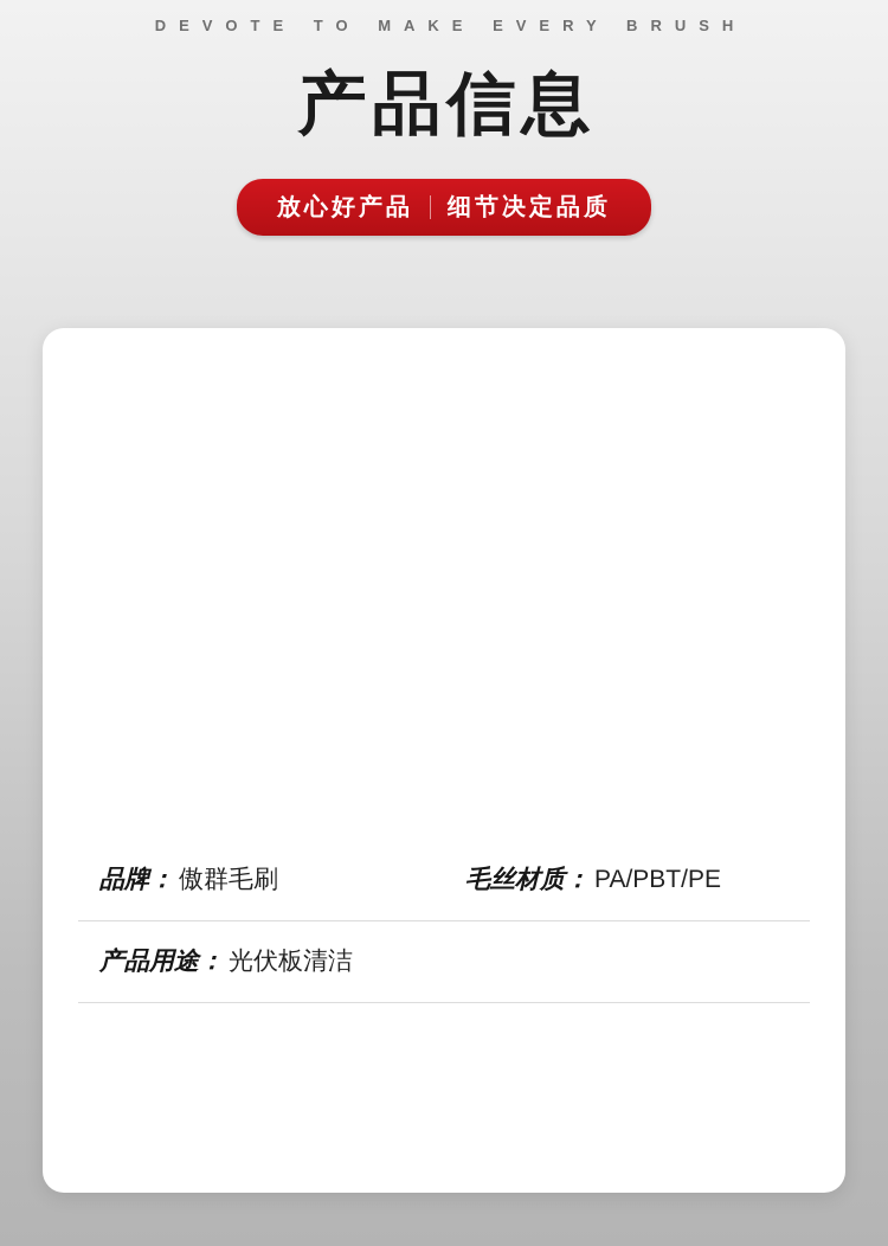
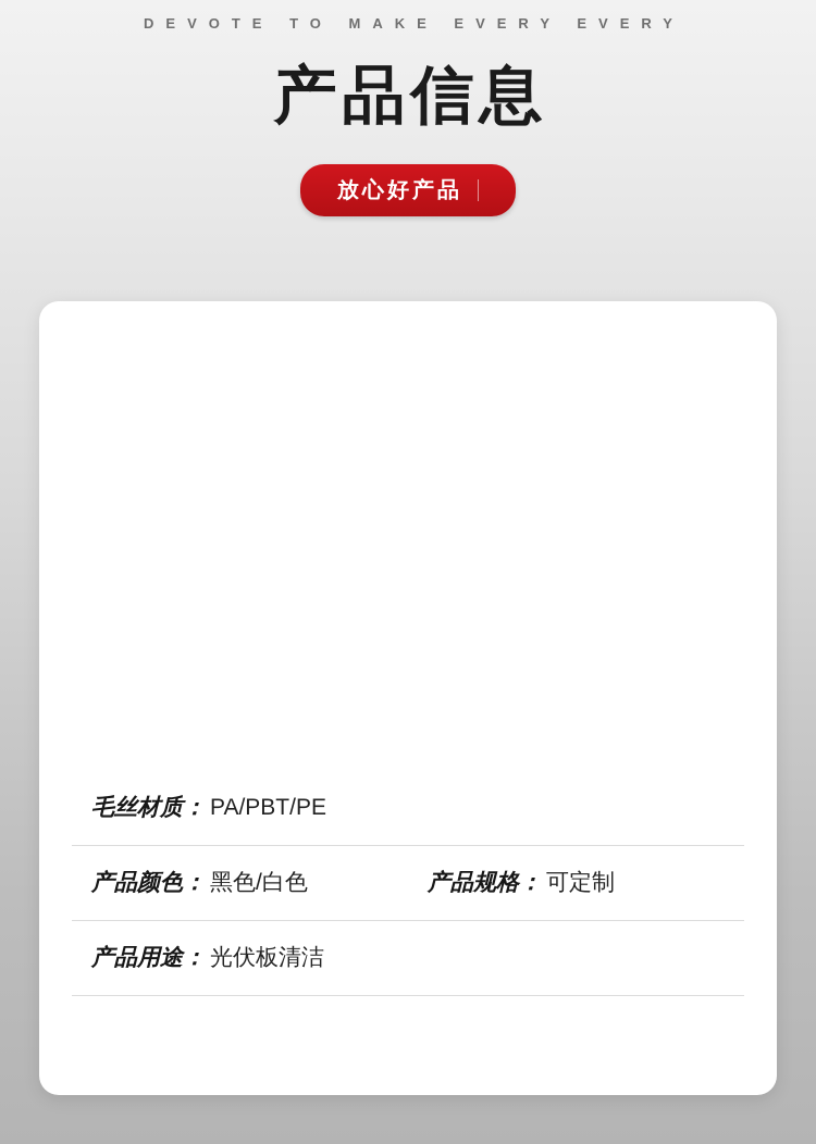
- DEVOTE TO MAKE EVERY BRUSH
+ DEVOTE TO MAKE EVERY EVERY
  产品信息
  放心好产品
- 细节决定品质
- 品牌：
- 傲群毛刷
  毛丝材质：
  PA/PBT/PE
+ 产品颜色：
+ 黑色/白色
+ 产品规格：
+ 可定制
  产品用途：
  光伏板清洁
